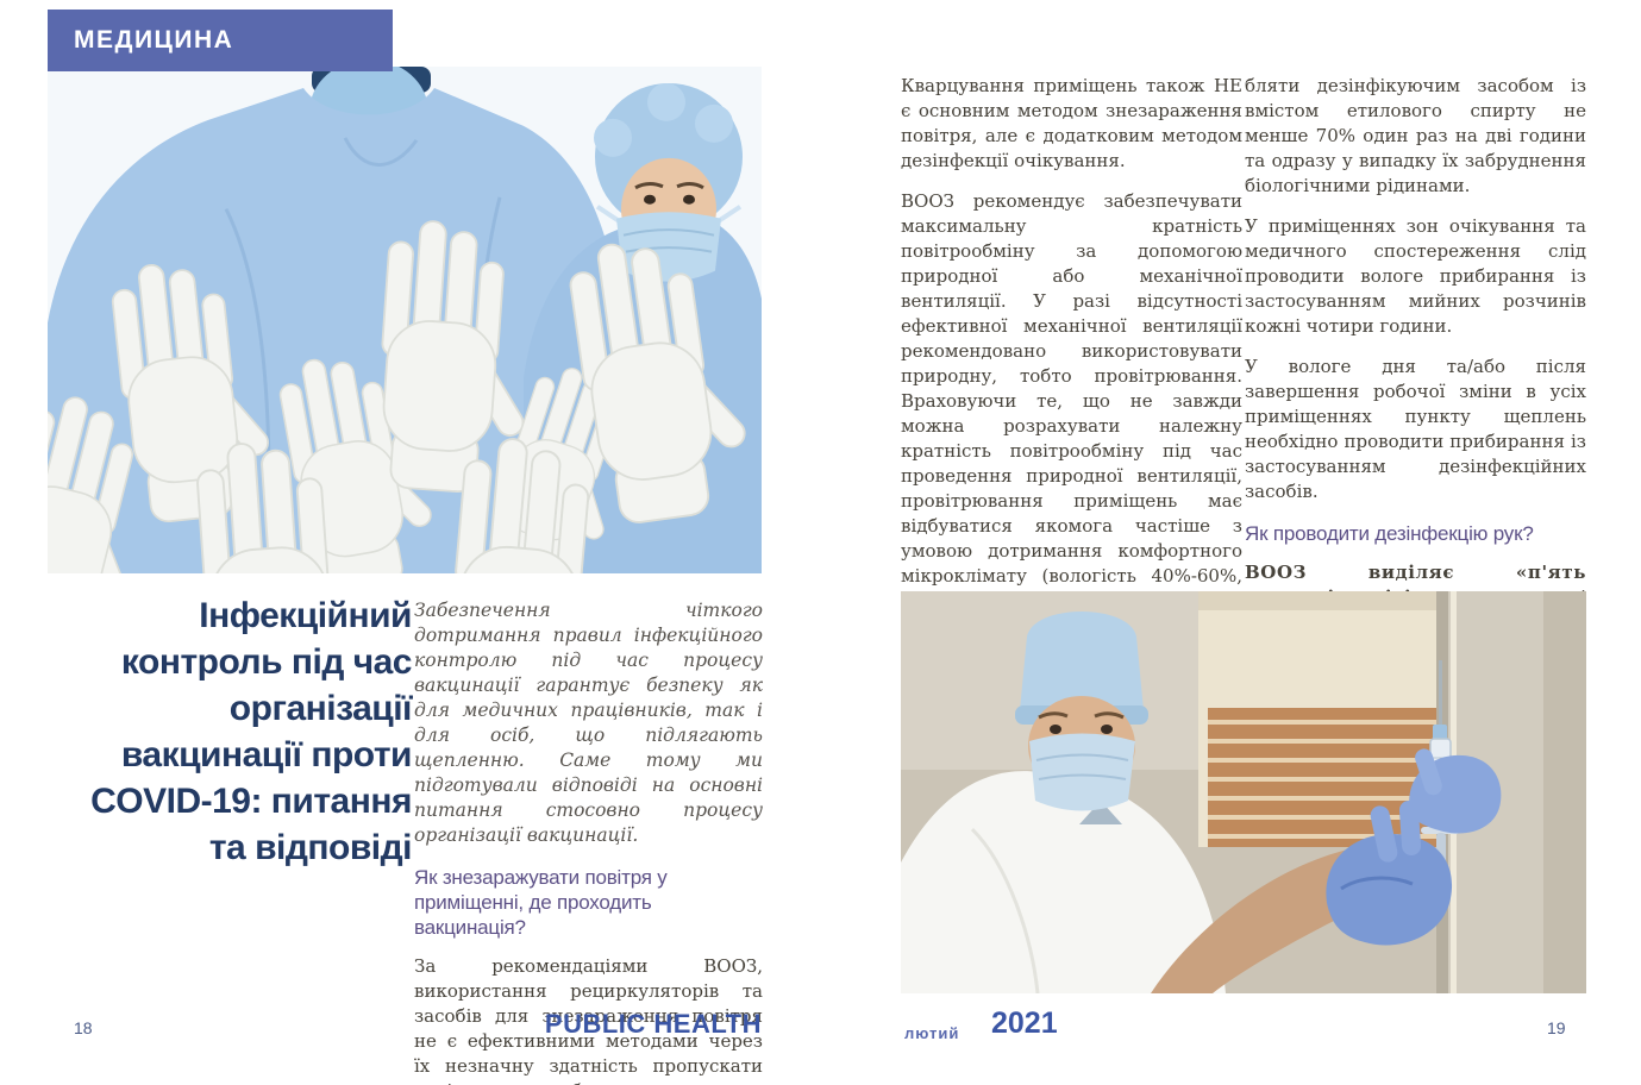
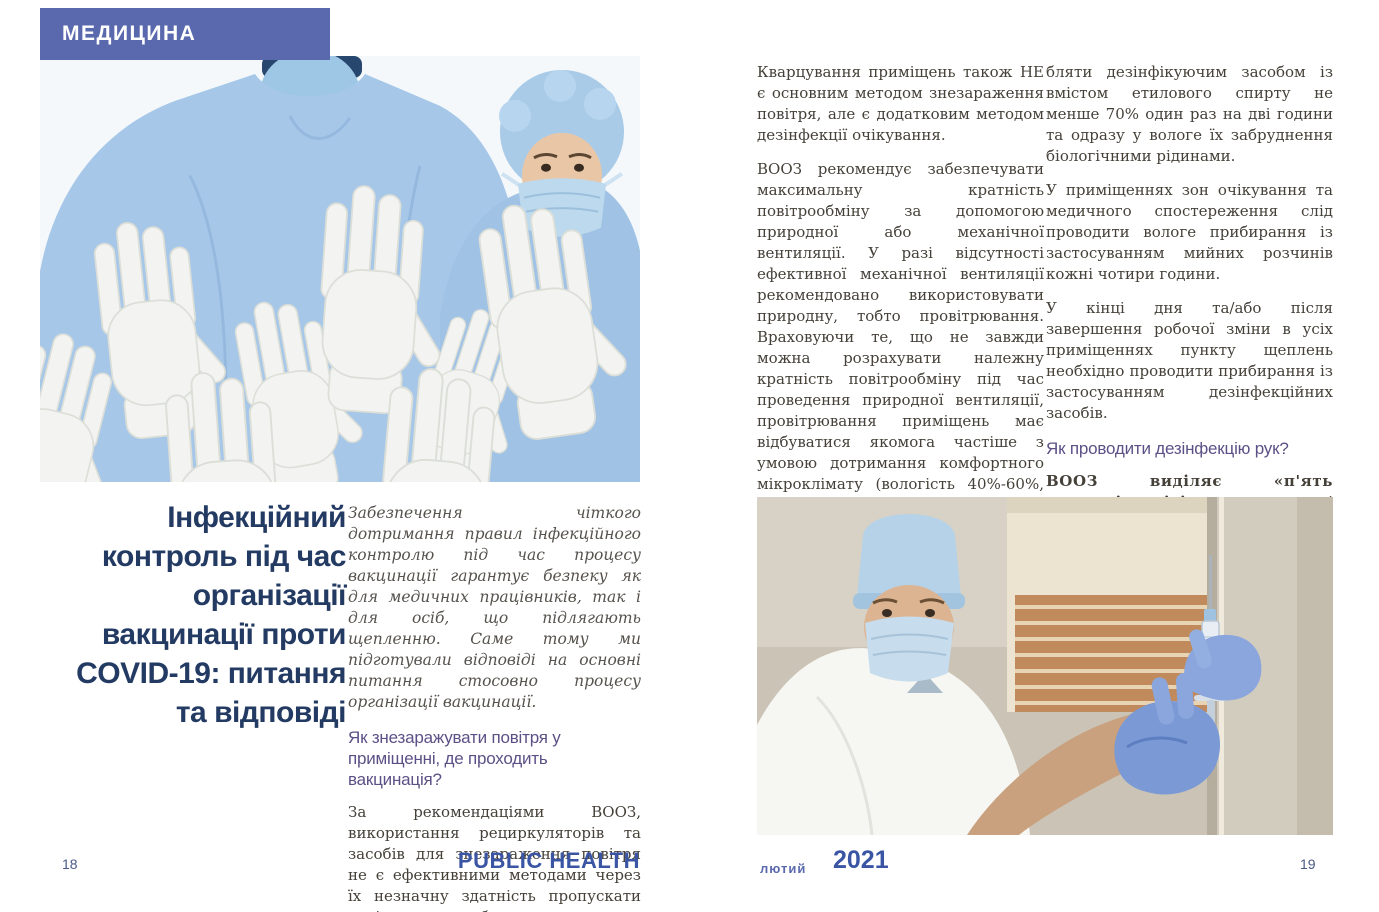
  МЕДИЦИНА
  Інфекційний контроль під час організації вакцинації проти COVID-19: питання та відповіді
  Забезпечення чіткого дотримання правил інфекційного контролю під час процесу вакцинації гарантує безпеку як для медичних працівників, так і для осіб, що підлягають щепленню. Саме тому ми підготували відповіді на основні питання стосовно процесу організації вакцинації.
  Як знезаражувати повітря у приміщенні, де проходить вакцинація?
  За рекомендаціями ВООЗ, використання рециркуляторів та засобів для знезараження повітря не є ефективними методами через їх незначну здатність пропускати
  18
  PUBLIC HEALTH
  Кварцування приміщень також НЕ є основним методом знезараження повітря, але є додатковим методом дезінфекції очікування.
  ВООЗ рекомендує забезпечувати максимальну кратність повітрообміну за допомогою природної або механічної вентиляції. У разі відсутності ефективної механічної вентиляції рекомендовано використовувати природну, тобто провітрювання. Враховуючи те, що не завжди можна розрахувати належну кратність повітрообміну під час проведення природної вентиляції, провітрювання приміщень має відбуватися якомога частіше з умовою дотримання комфортного мікроклімату (вологість 40%-60%,
- бляти дезінфікуючим засобом із вмістом етилового спирту не менше 70% один раз на дві години та одразу у випадку їх забруднення біологічними рідинами.
+ бляти дезінфікуючим засобом із вмістом етилового спирту не менше 70% один раз на дві години та одразу у вологе їх забруднення біологічними рідинами.
  У приміщеннях зон очікування та медичного спостереження слід проводити вологе прибирання із застосуванням мийних розчинів кожні чотири години.
- У вологе дня та/або після завершення робочої зміни в усіх приміщеннях пункту щеплень необхідно проводити прибирання із застосуванням дезінфекційних засобів.
+ У кінці дня та/або після завершення робочої зміни в усіх приміщеннях пункту щеплень необхідно проводити прибирання із застосуванням дезінфекційних засобів.
  Як проводити дезінфекцію рук?
  лютий
  2021
  19
